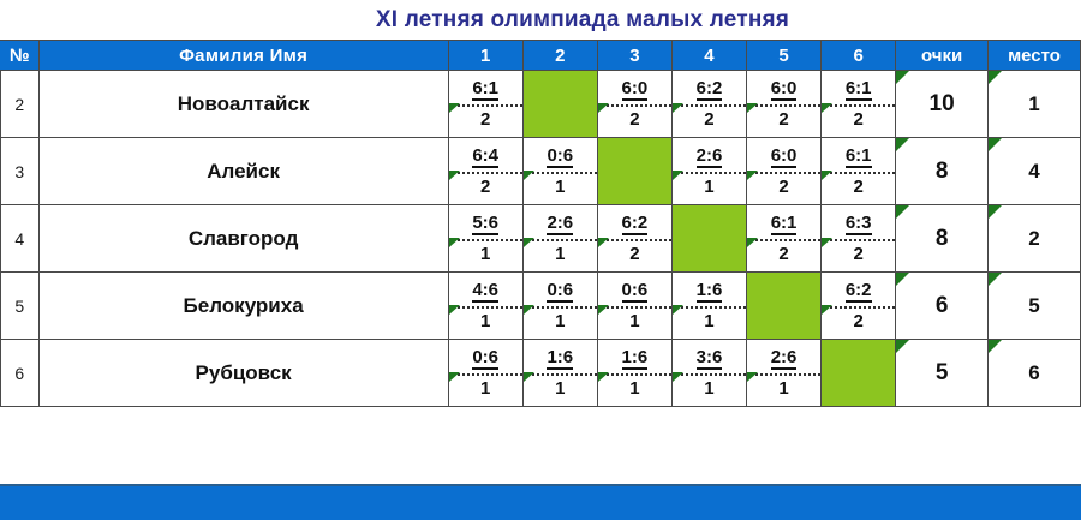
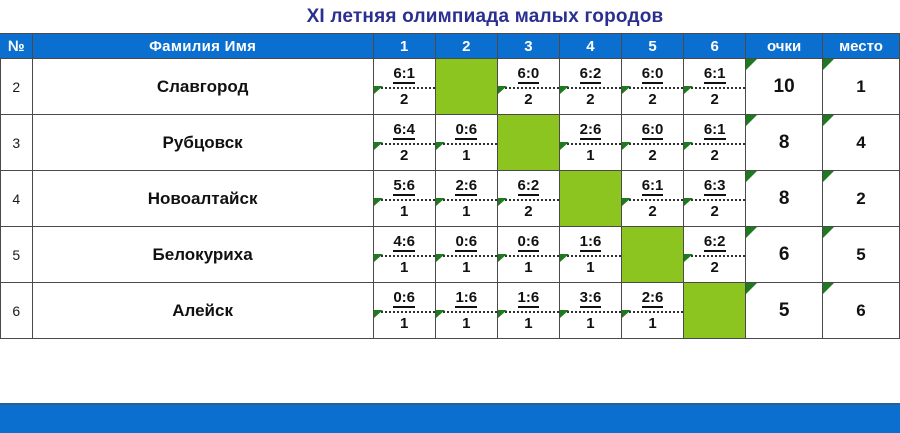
- XI летняя олимпиада малых летняя
+ XI летняя олимпиада малых городов
  №	Фамилия Имя	1	2	3	4	5	6	очки	место
- 2	Новоалтайск	6:12		6:02	6:22	6:02	6:12	10	1
+ 2	Славгород	6:12		6:02	6:22	6:02	6:12	10	1
- 3	Алейск	6:42	0:61		2:61	6:02	6:12	8	4
+ 3	Рубцовск	6:42	0:61		2:61	6:02	6:12	8	4
- 4	Славгород	5:61	2:61	6:22		6:12	6:32	8	2
+ 4	Новоалтайск	5:61	2:61	6:22		6:12	6:32	8	2
  5	Белокуриха	4:61	0:61	0:61	1:61		6:22	6	5
- 6	Рубцовск	0:61	1:61	1:61	3:61	2:61		5	6
+ 6	Алейск	0:61	1:61	1:61	3:61	2:61		5	6
